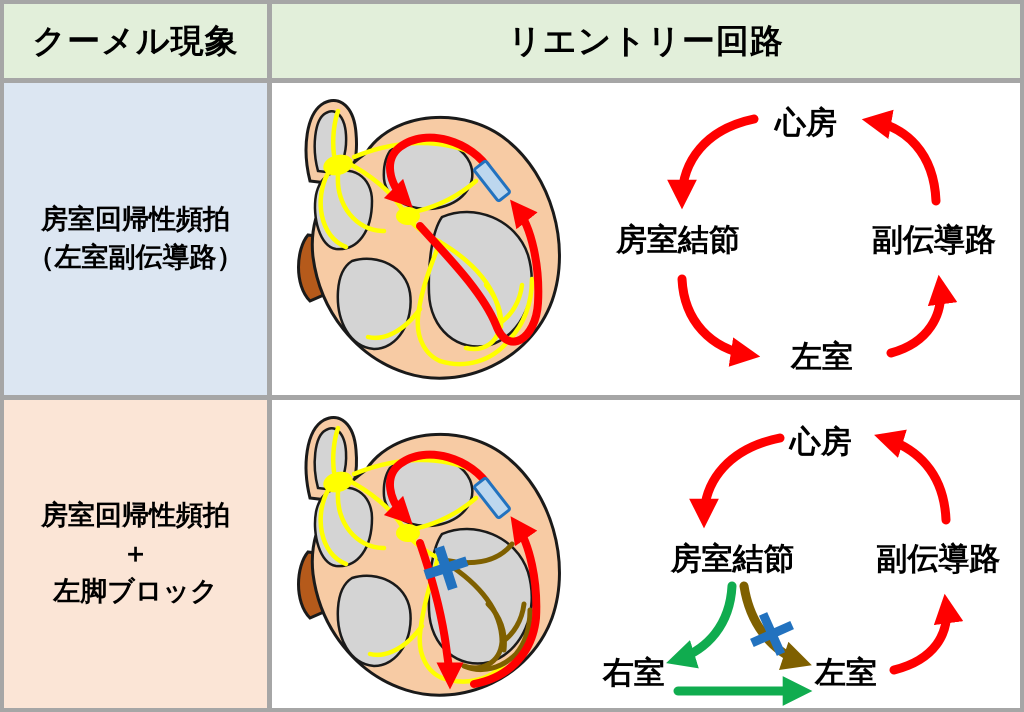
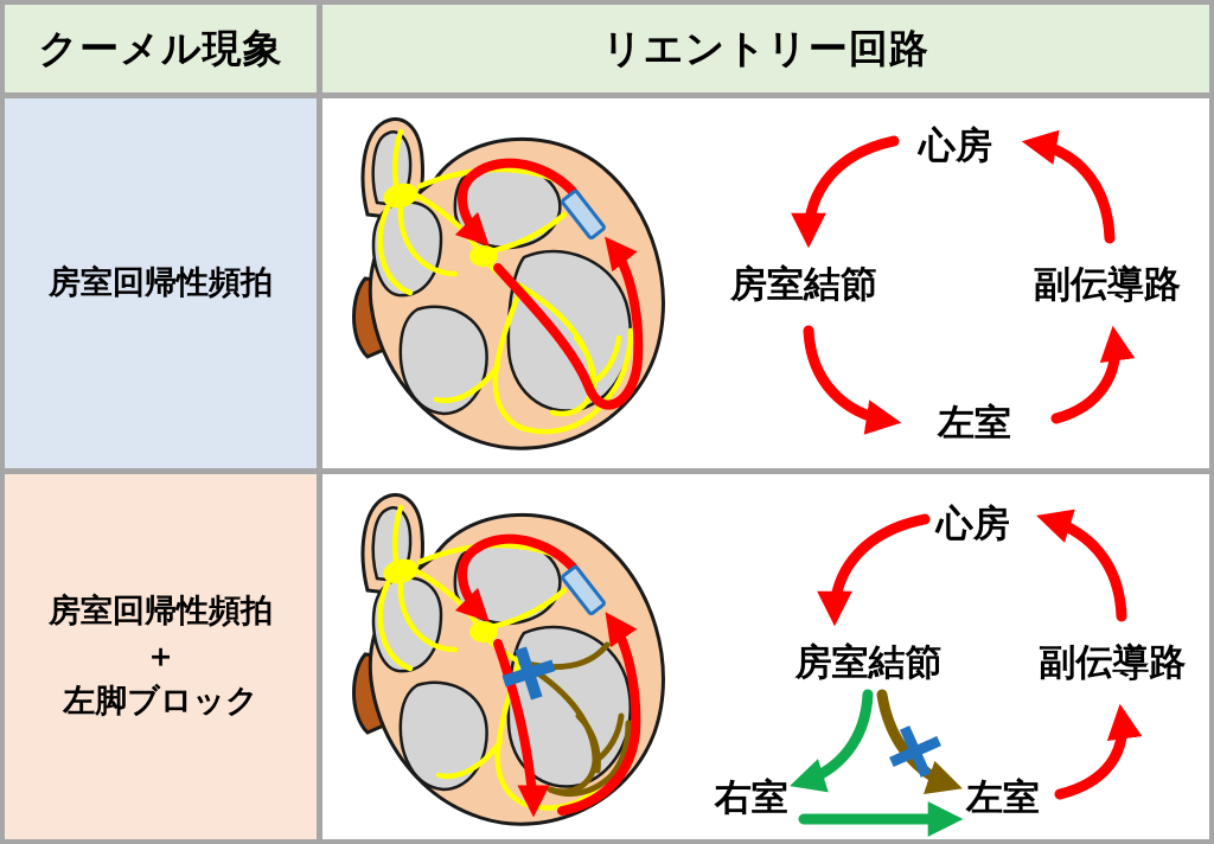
  クーメル現象
  リエントリー回路
  房室回帰性頻拍
- （左室副伝導路）
  心房
  房室結節
  副伝導路
  左室
  房室回帰性頻拍
  ＋
  左脚ブロック
  心房
  房室結節
  副伝導路
  右室
  左室
